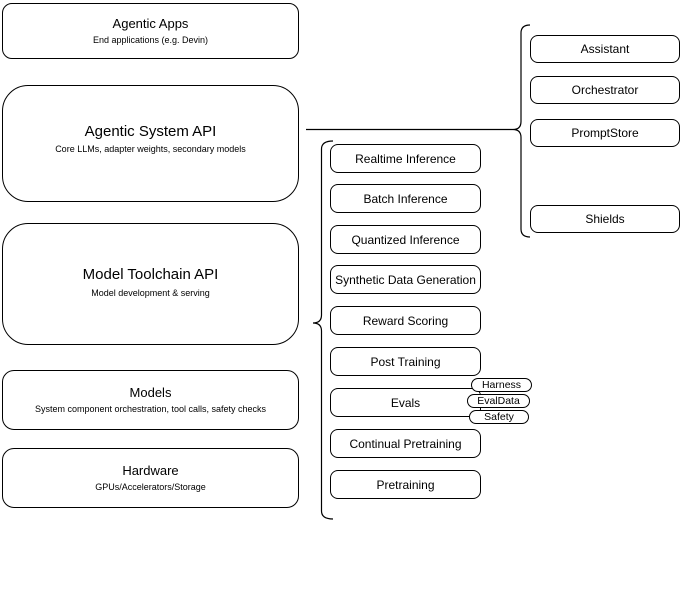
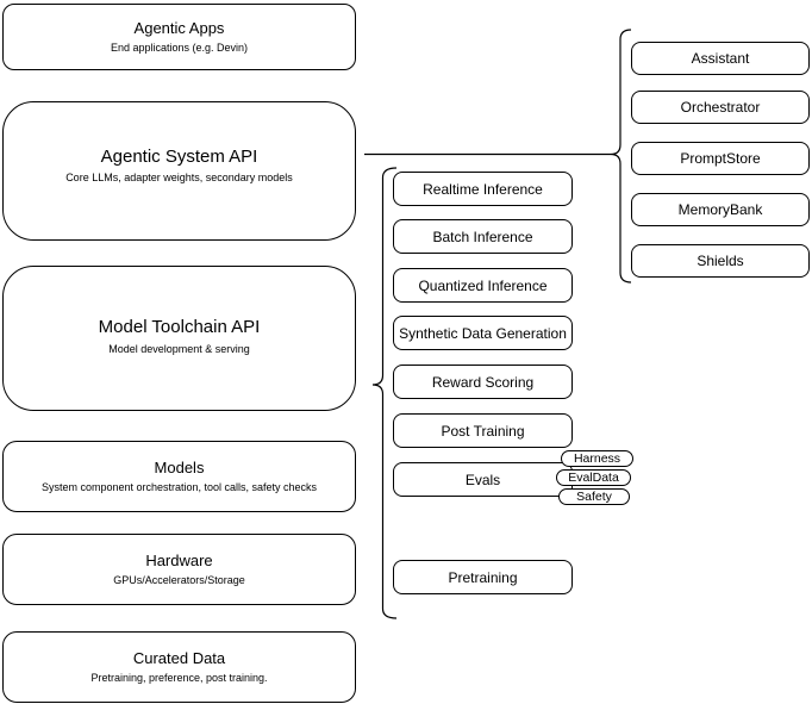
  Agentic Apps
  End applications (e.g. Devin)
  Agentic System API
  Core LLMs, adapter weights, secondary models
  Model Toolchain API
  Model development & serving
  Models
  System component orchestration, tool calls, safety checks
  Hardware
  GPUs/Accelerators/Storage
+ Curated Data
+ Pretraining, preference, post training.
  Realtime Inference
  Batch Inference
  Quantized Inference
  Synthetic Data Generation
  Reward Scoring
  Post Training
  Evals
- Continual Pretraining
  Pretraining
  Harness
  EvalData
  Safety
  Assistant
  Orchestrator
  PromptStore
+ MemoryBank
  Shields
